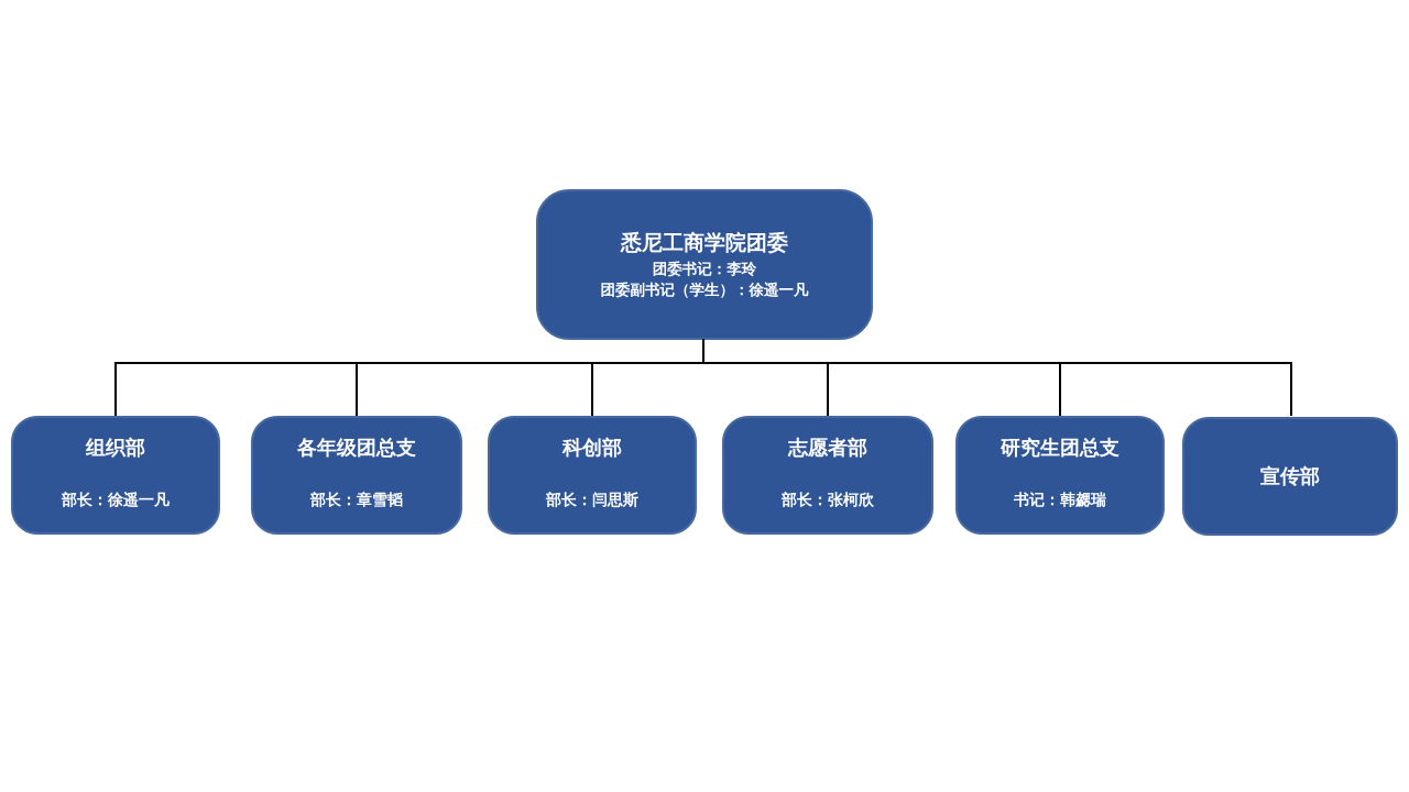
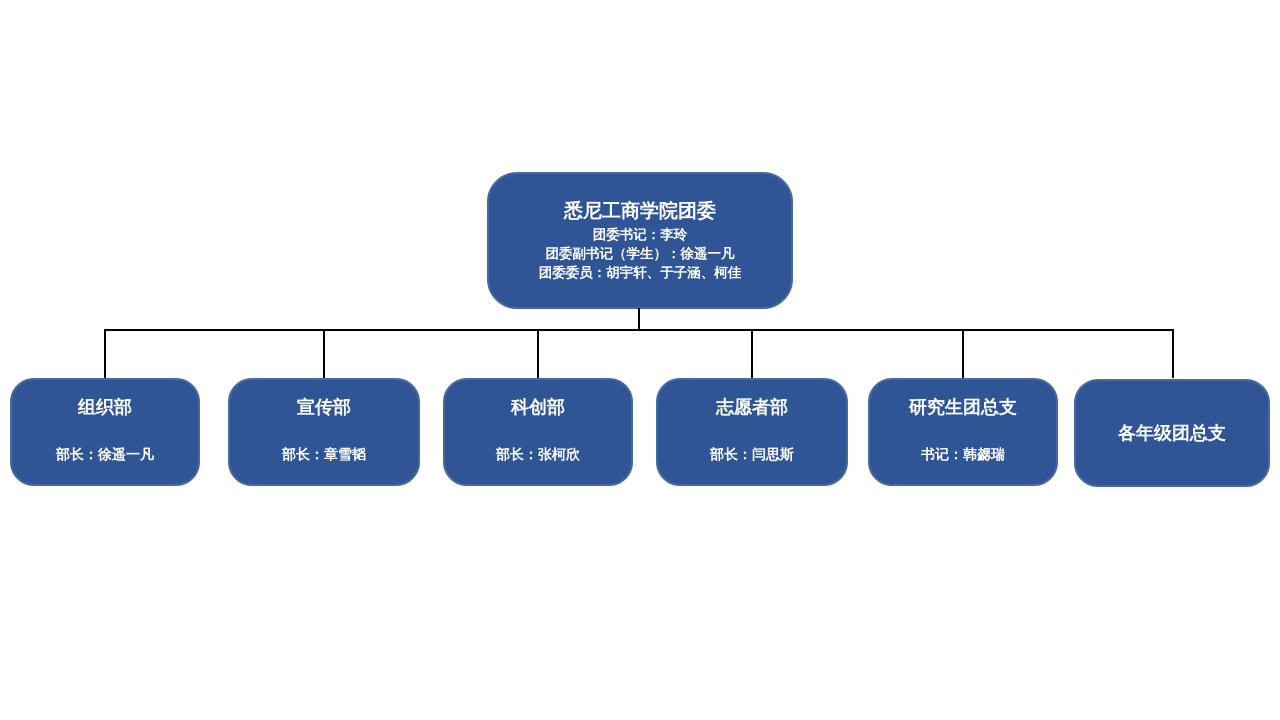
  悉尼工商学院团委
  团委书记：李玲
  团委副书记（学生）：徐遥一凡
+ 团委委员：胡宇轩、于子涵、柯佳
  组织部
  部长：徐遥一凡
- 各年级团总支
+ 宣传部
  部长：章雪韬
  科创部
- 部长：闫思斯
+ 部长：张柯欣
  志愿者部
- 部长：张柯欣
+ 部长：闫思斯
  研究生团总支
  书记：韩勰瑞
- 宣传部
+ 各年级团总支
